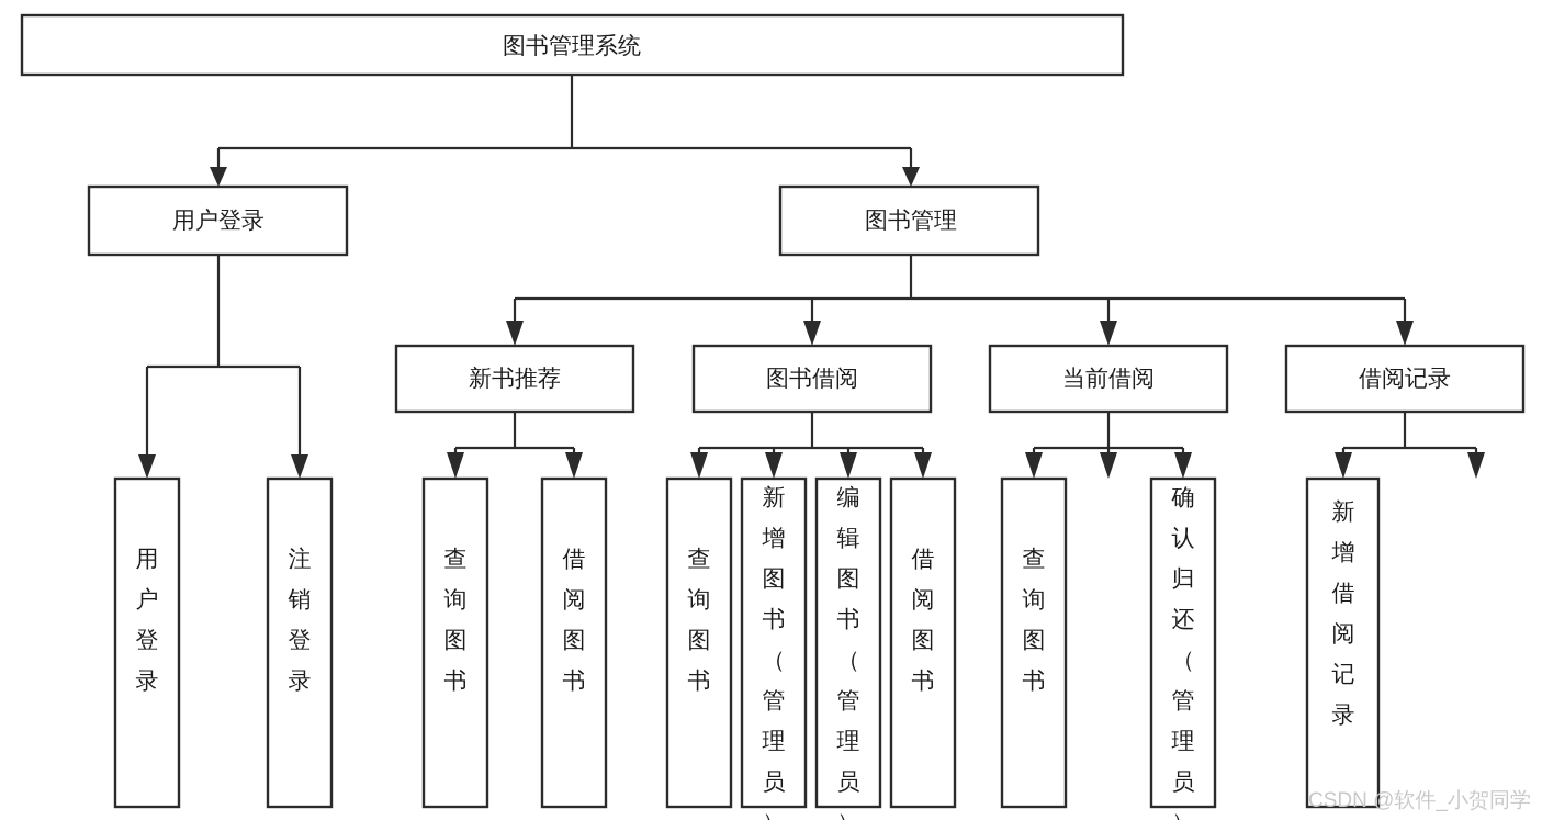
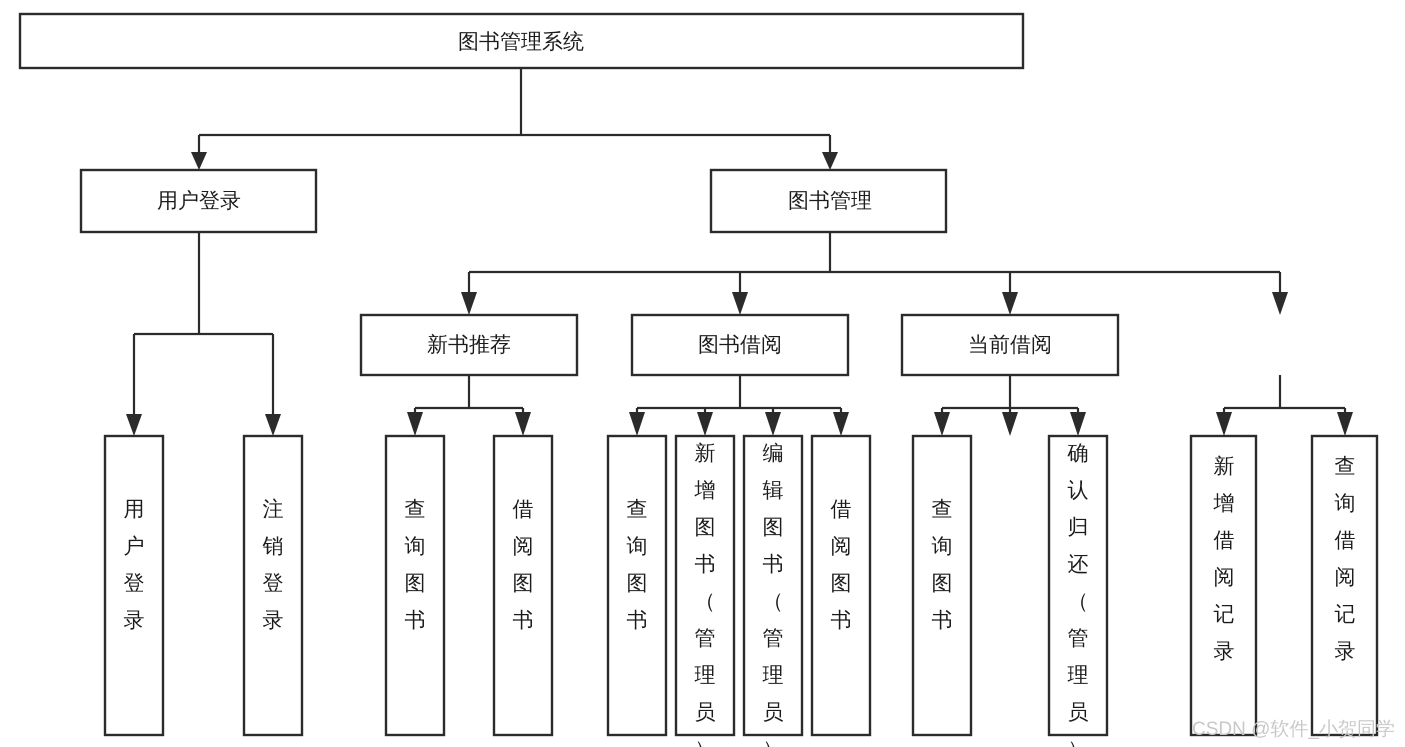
  图书管理系统
  用户登录
  图书管理
  新书推荐
  图书借阅
  当前借阅
- 借阅记录
  用户登录
  注销登录
  查询图书
  借阅图书
  查询图书
  新增图书（管理员
  编辑图书（管理员
  借阅图书
  查询图书
  确认归还（管理员
  新增借阅记录
+ 查询借阅记录
  CSDN @软件_小贺同学
